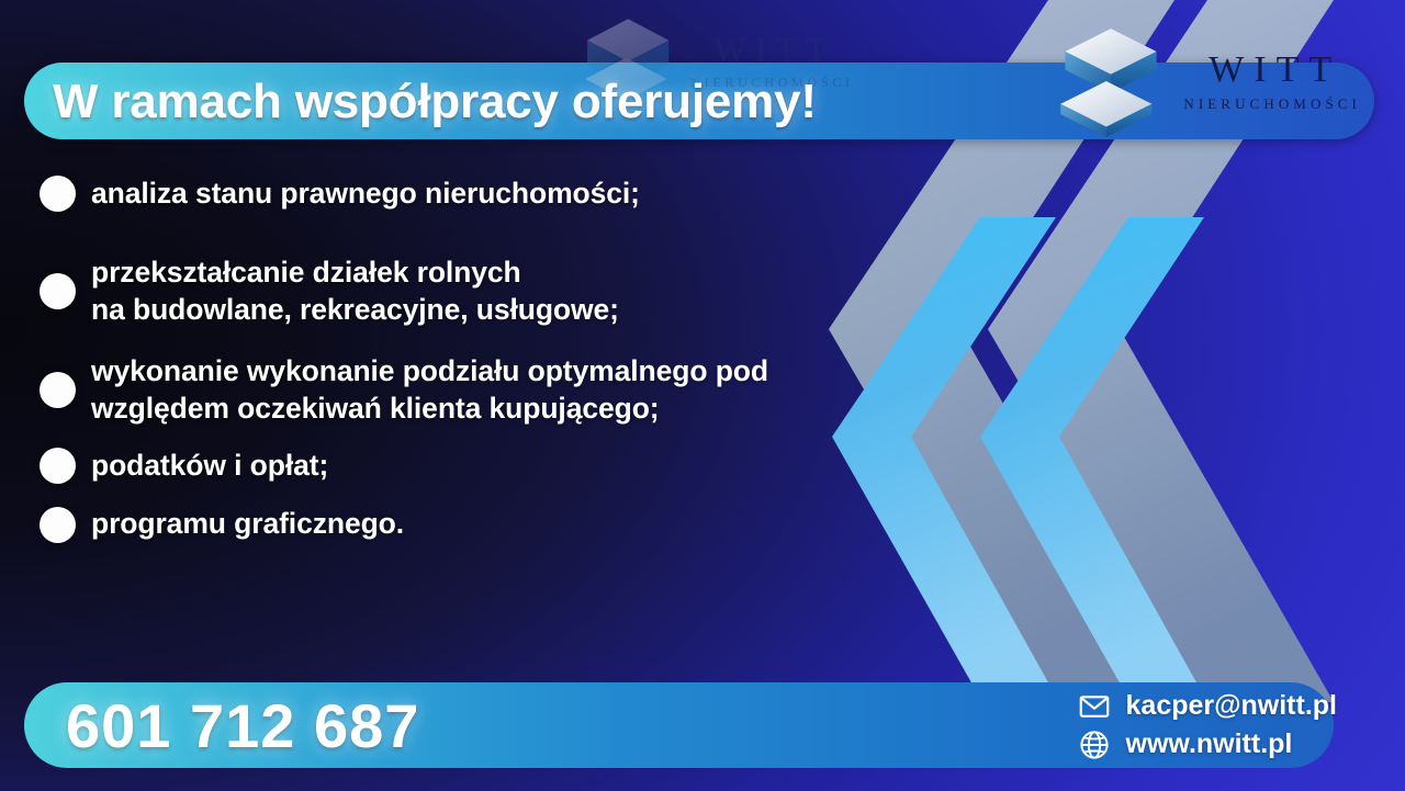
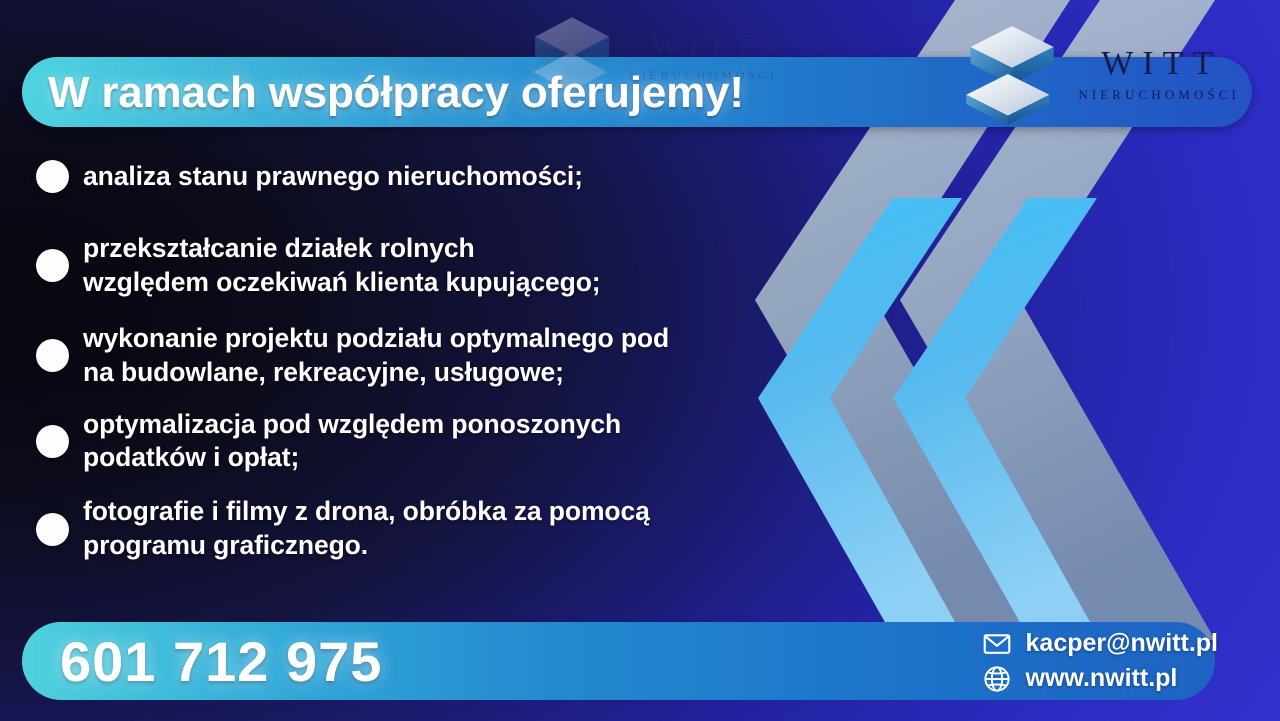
  WITT
  NIERUCHOMOŚCI
  W ramach współpracy oferujemy!
  WITT
  NIERUCHOMOŚCI
  analiza stanu prawnego nieruchomości;
  przekształcanie działek rolnych
- na budowlane, rekreacyjne, usługowe;
+ względem oczekiwań klienta kupującego;
- wykonanie wykonanie podziału optymalnego pod
+ wykonanie projektu podziału optymalnego pod
- względem oczekiwań klienta kupującego;
+ na budowlane, rekreacyjne, usługowe;
+ optymalizacja pod względem ponoszonych
  podatków i opłat;
+ fotografie i filmy z drona, obróbka za pomocą
  programu graficznego.
- 601 712 687
+ 601 712 975
  kacper@nwitt.pl
  www.nwitt.pl
